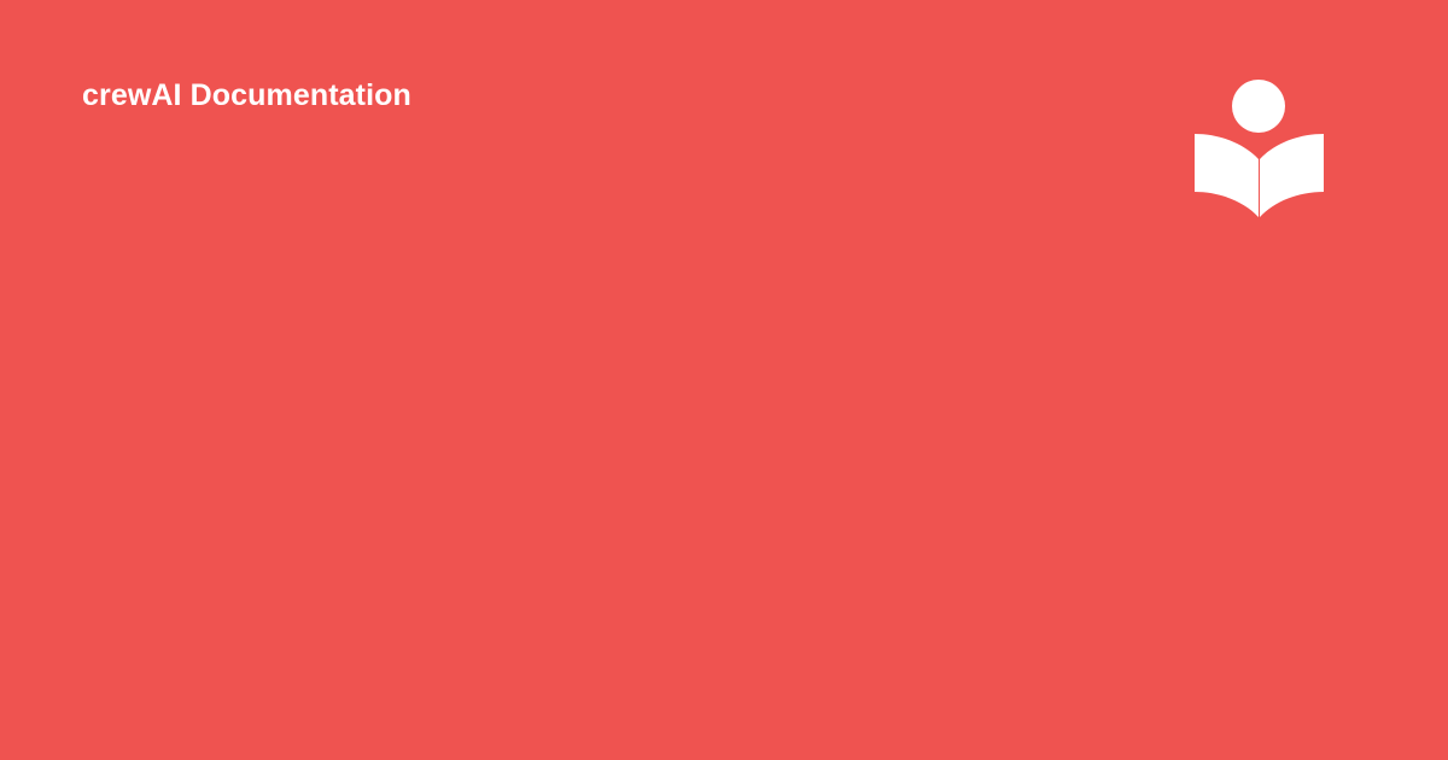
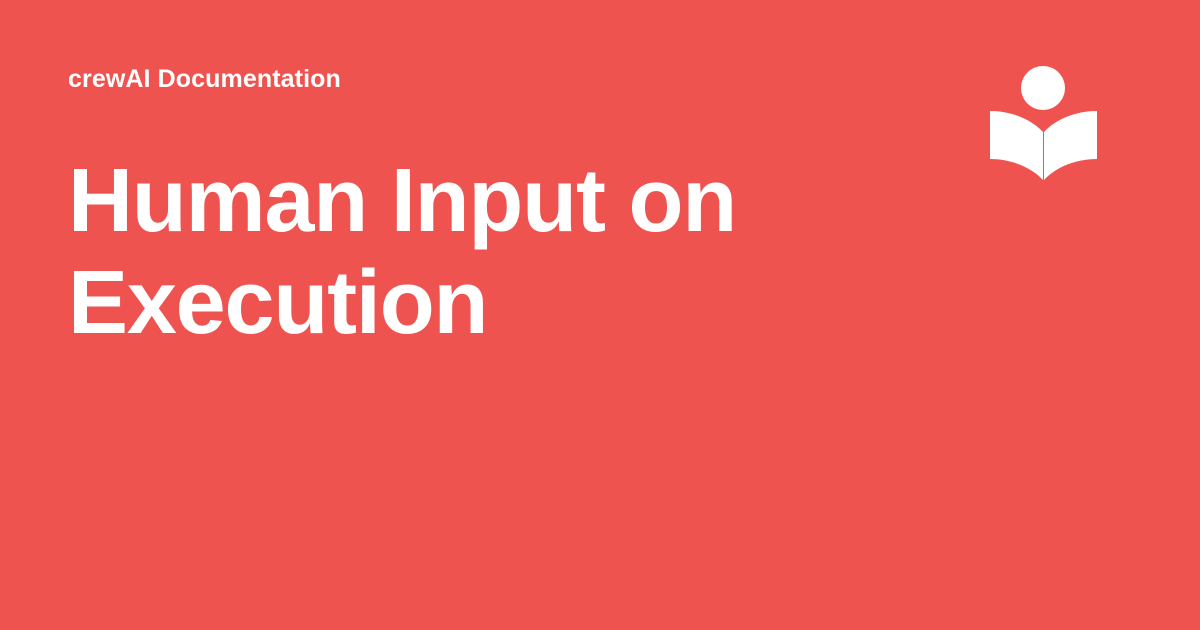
  crewAI Documentation
+ Human Input on Execution
